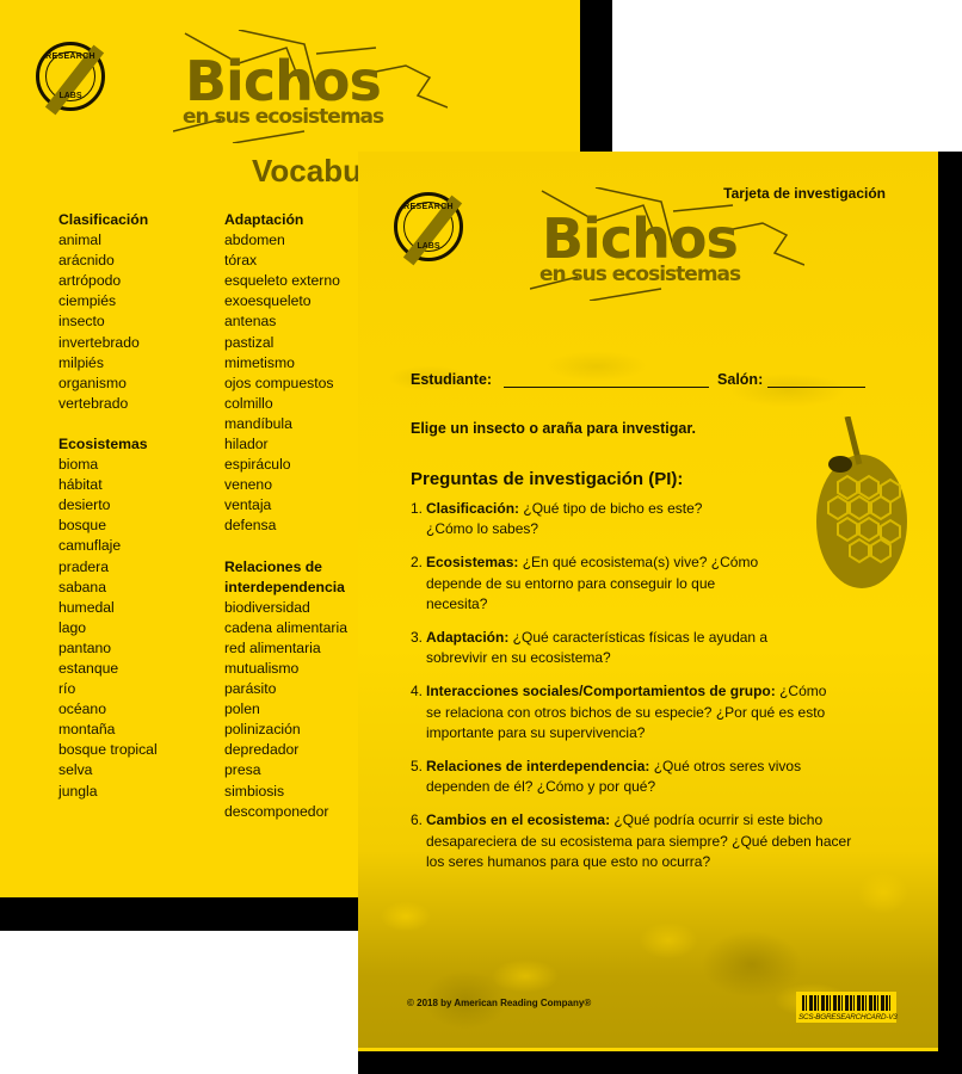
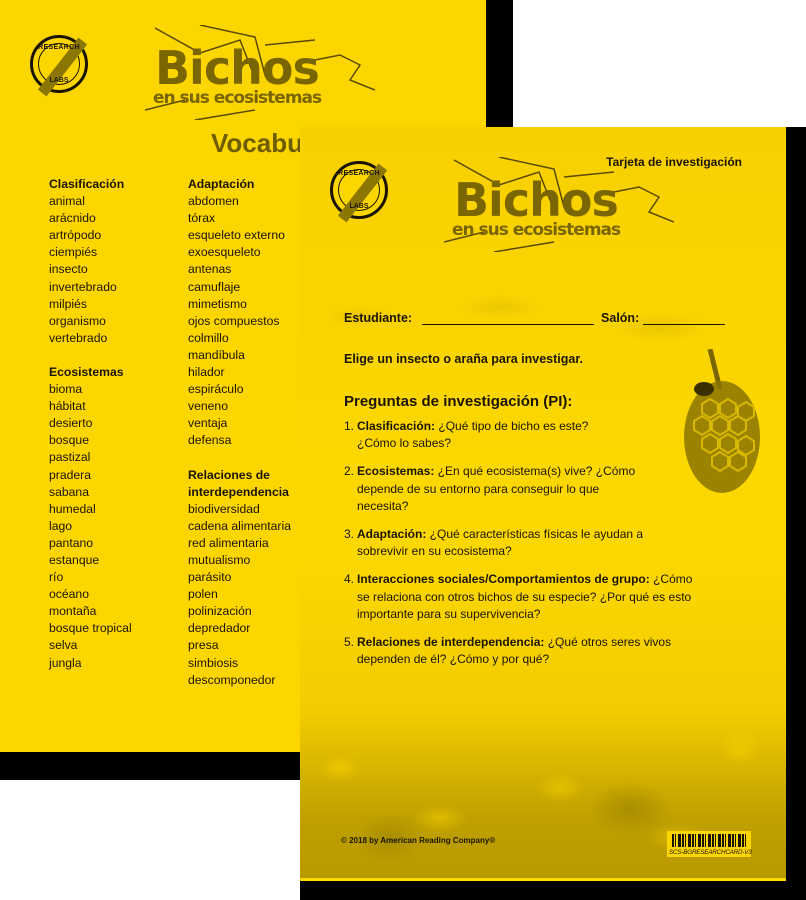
  Bichos
  en sus ecosistemas
  Vocabu
  Clasificación
  animal
  arácnido
  artrópodo
  ciempiés
  insecto
  invertebrado
  milpiés
  organismo
  vertebrado
  Ecosistemas
  bioma
  hábitat
  desierto
  bosque
- camuflaje
+ pastizal
  pradera
  sabana
  humedal
  lago
  pantano
  estanque
  río
  océano
  montaña
  bosque tropical
  selva
  jungla
  Adaptación
  abdomen
  tórax
  esqueleto externo
  exoesqueleto
  antenas
- pastizal
+ camuflaje
  mimetismo
  ojos compuestos
  colmillo
  mandíbula
  hilador
  espiráculo
  veneno
  ventaja
  defensa
  Relaciones de
  interdependencia
  biodiversidad
  cadena alimentaria
  red alimentaria
  mutualismo
  parásito
  polen
  polinización
  depredador
  presa
  simbiosis
  descomponedor
  Tarjeta de investigación
  Bichos
  en sus ecosistemas
  Estudiante: Salón:
  Elige un insecto o araña para investigar.
  Preguntas de investigación (PI):
  1.
  Clasificación: ¿Qué tipo de bicho es este? ¿Cómo lo sabes?
  2.
  Ecosistemas: ¿En qué ecosistema(s) vive? ¿Cómo depende de su entorno para conseguir lo que necesita?
  3.
  Adaptación: ¿Qué características físicas le ayudan a sobrevivir en su ecosistema?
  4.
  Interacciones sociales/Comportamientos de grupo: ¿Cómo se relaciona con otros bichos de su especie? ¿Por qué es esto importante para su supervivencia?
  5.
  Relaciones de interdependencia: ¿Qué otros seres vivos dependen de él? ¿Cómo y por qué?
- 6.
- Cambios en el ecosistema: ¿Qué podría ocurrir si este bicho desapareciera de su ecosistema para siempre? ¿Qué deben hacer los seres humanos para que esto no ocurra?
  © 2018 by American Reading Company®
